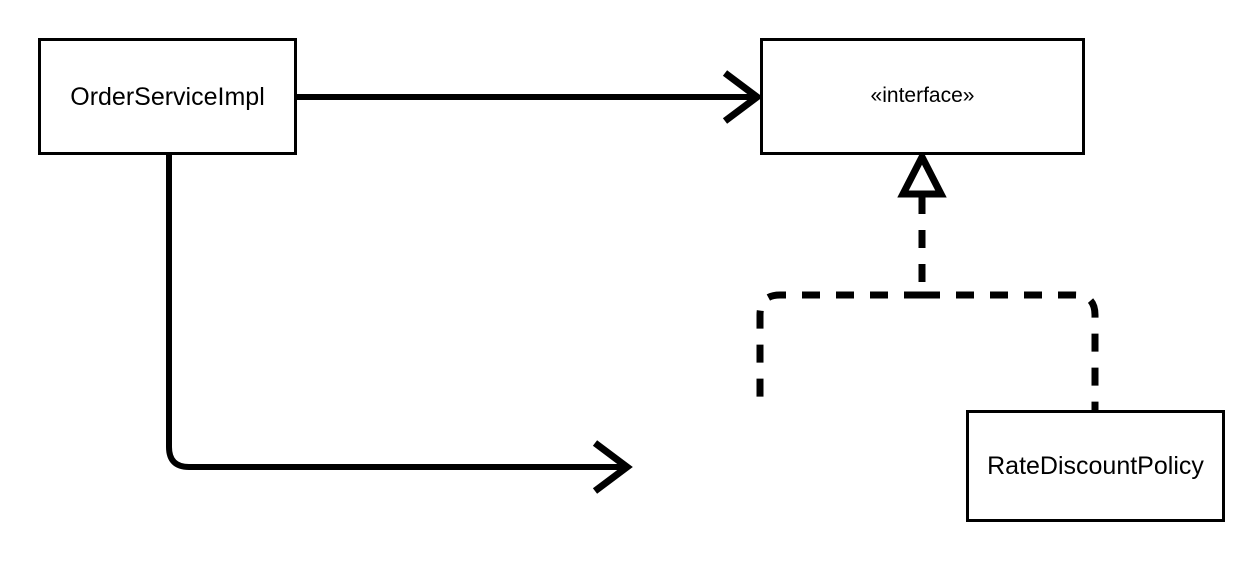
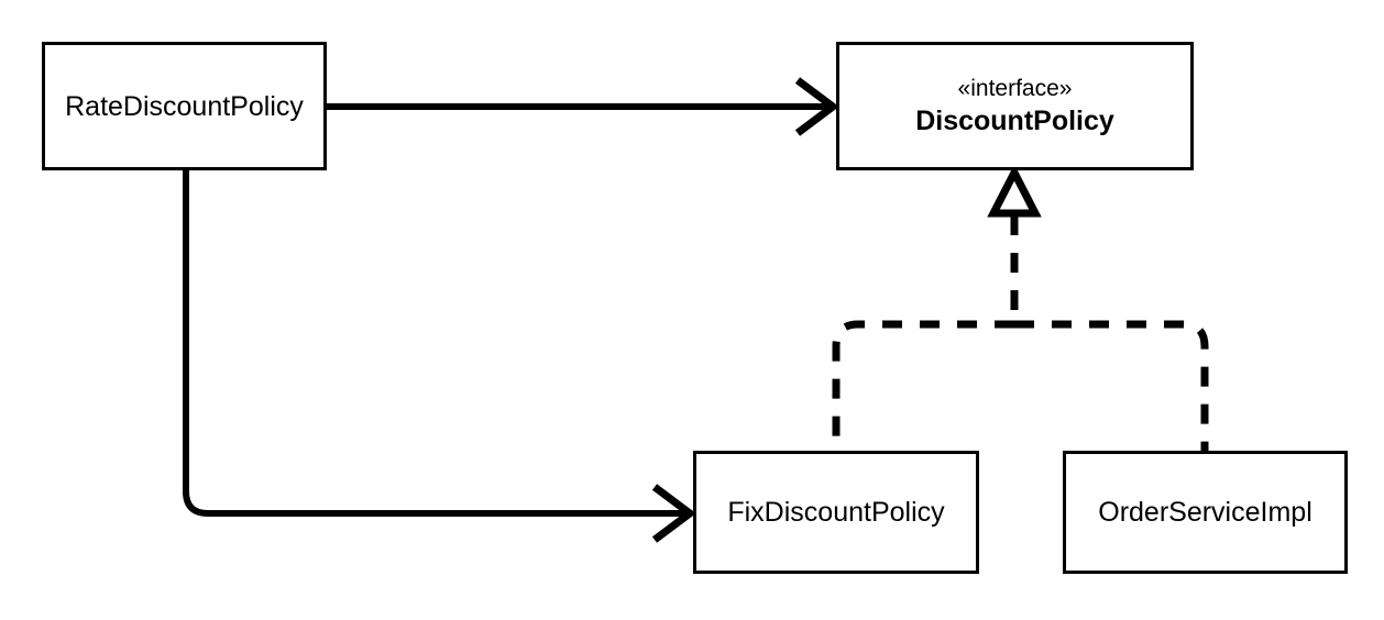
- OrderServiceImpl
+ RateDiscountPolicy
  «interface»
+ DiscountPolicy
+ FixDiscountPolicy
- RateDiscountPolicy
+ OrderServiceImpl
